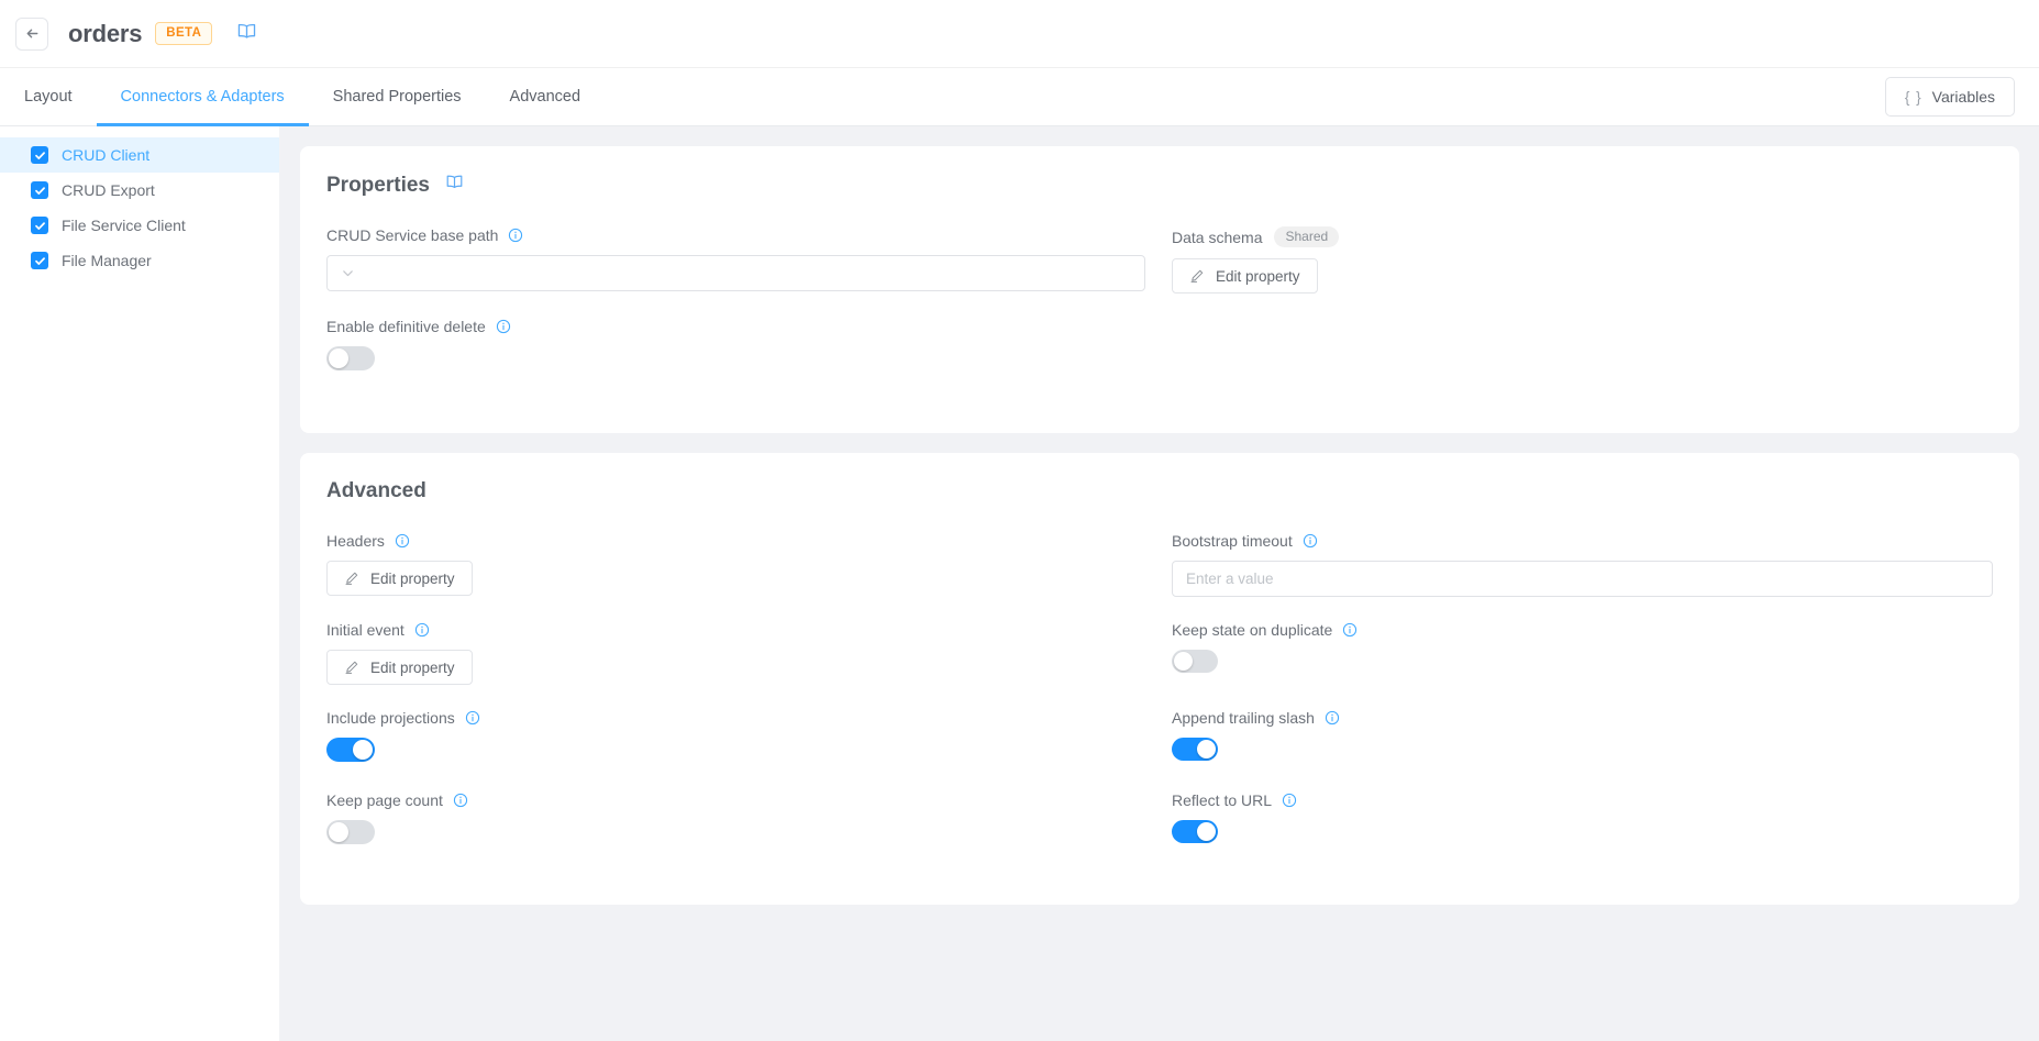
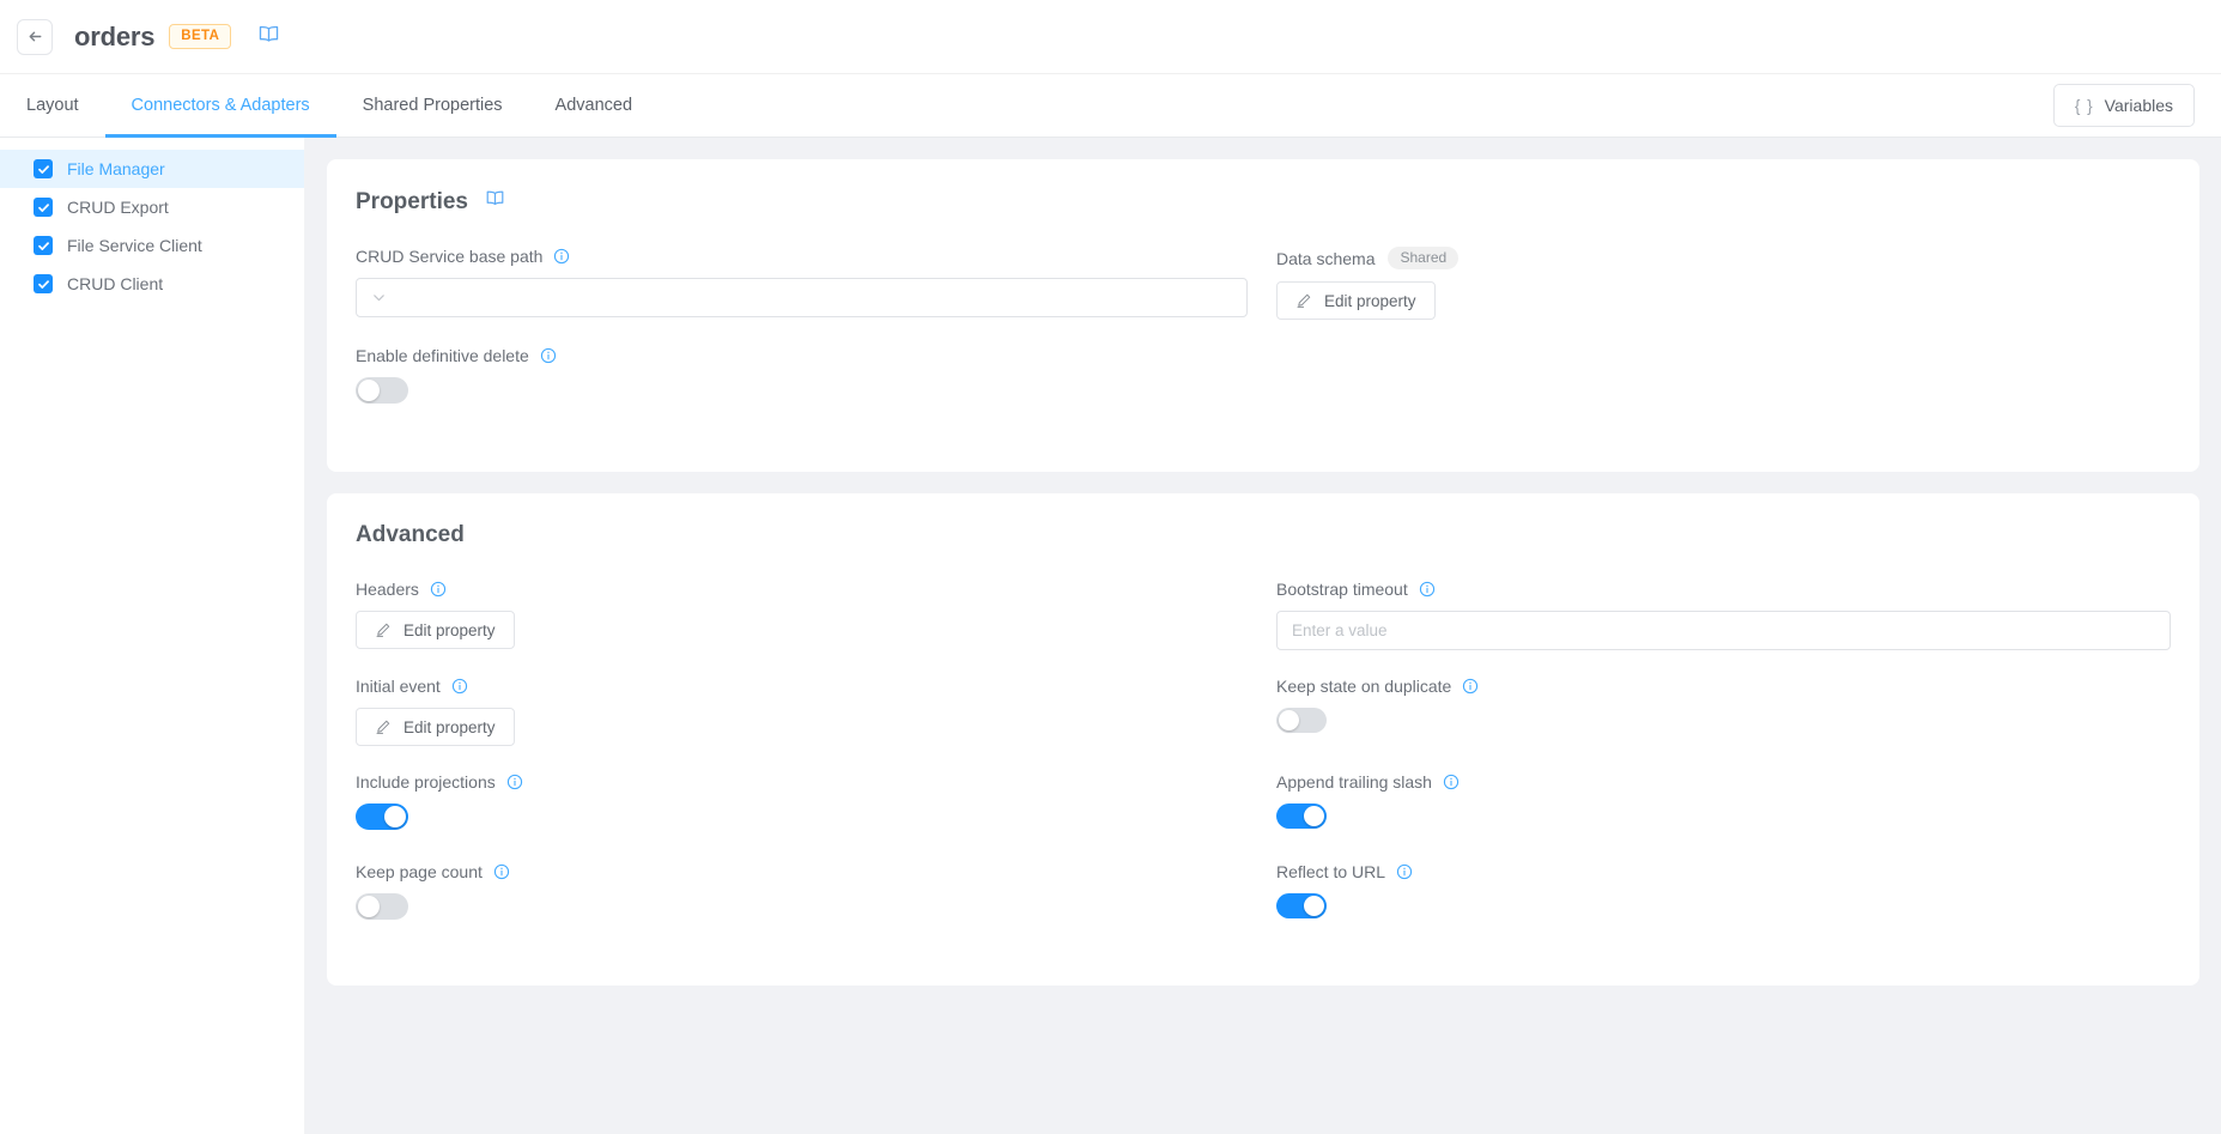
  orders
  BETA
  Layout
  Connectors & Adapters
  Shared Properties
  Advanced
  { }
  Variables
- CRUD Client
+ File Manager
  CRUD Export
  File Service Client
- File Manager
+ CRUD Client
  Properties
  CRUD Service base path
  Data schema
  Shared
  Edit property
  Enable definitive delete
  Advanced
  Headers
  Edit property
  Bootstrap timeout
  Enter a value
  Initial event
  Edit property
  Keep state on duplicate
  Include projections
  Append trailing slash
  Keep page count
  Reflect to URL
